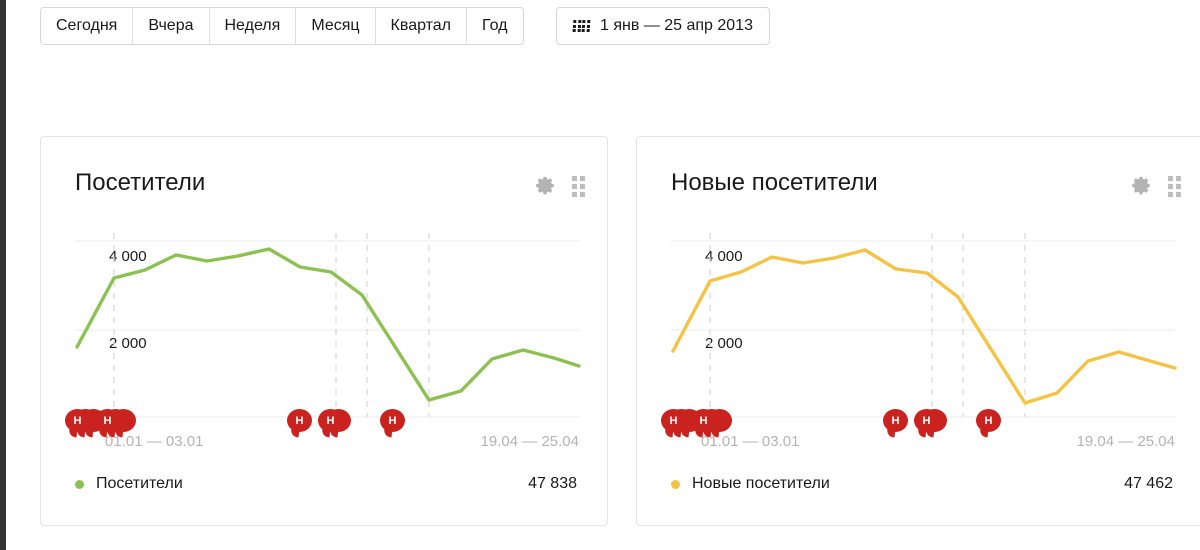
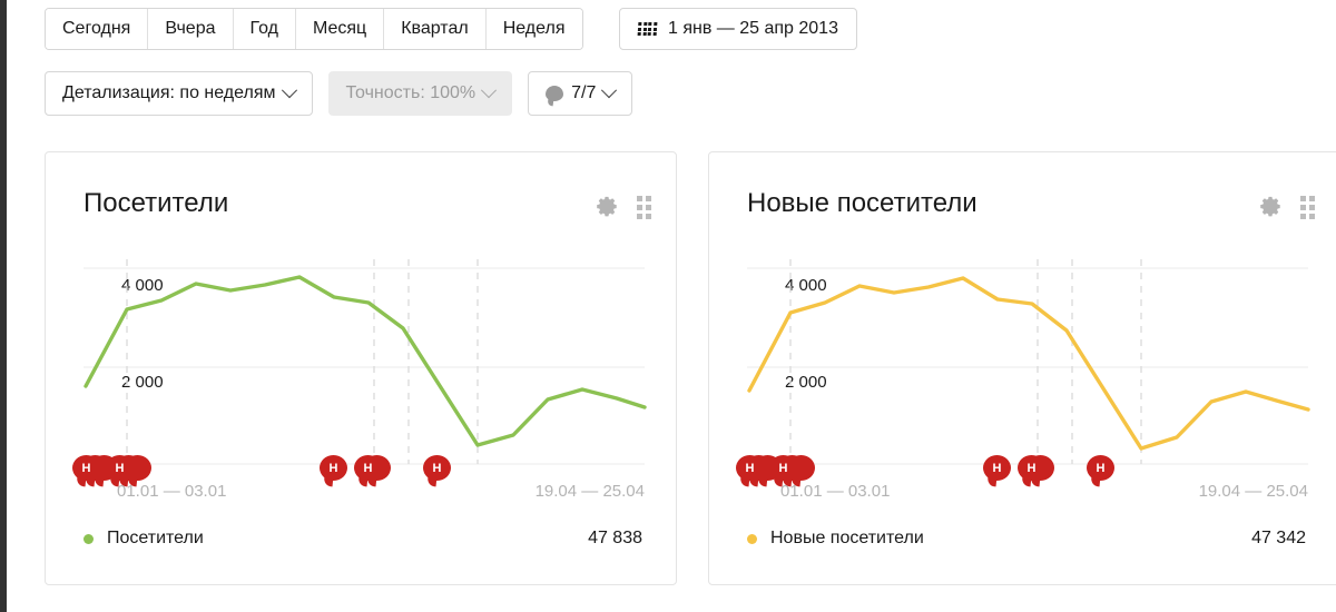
  Сегодня
  Вчера
- Неделя
+ Год
  Месяц
  Квартал
- Год
+ Неделя
  1 янв — 25 апр 2013
+ Детализация: по неделям
+ Точность: 100%
+ 7/7
  Посетители
  4 000
  2 000
  Н
  Н
  Н
  Н
  Н
  01.01 — 03.01
  19.04 — 25.04
  Посетители
  47 838
  Новые посетители
  4 000
  2 000
  Н
  Н
  Н
  Н
  Н
  01.01 — 03.01
  19.04 — 25.04
  Новые посетители
- 47 462
+ 47 342
